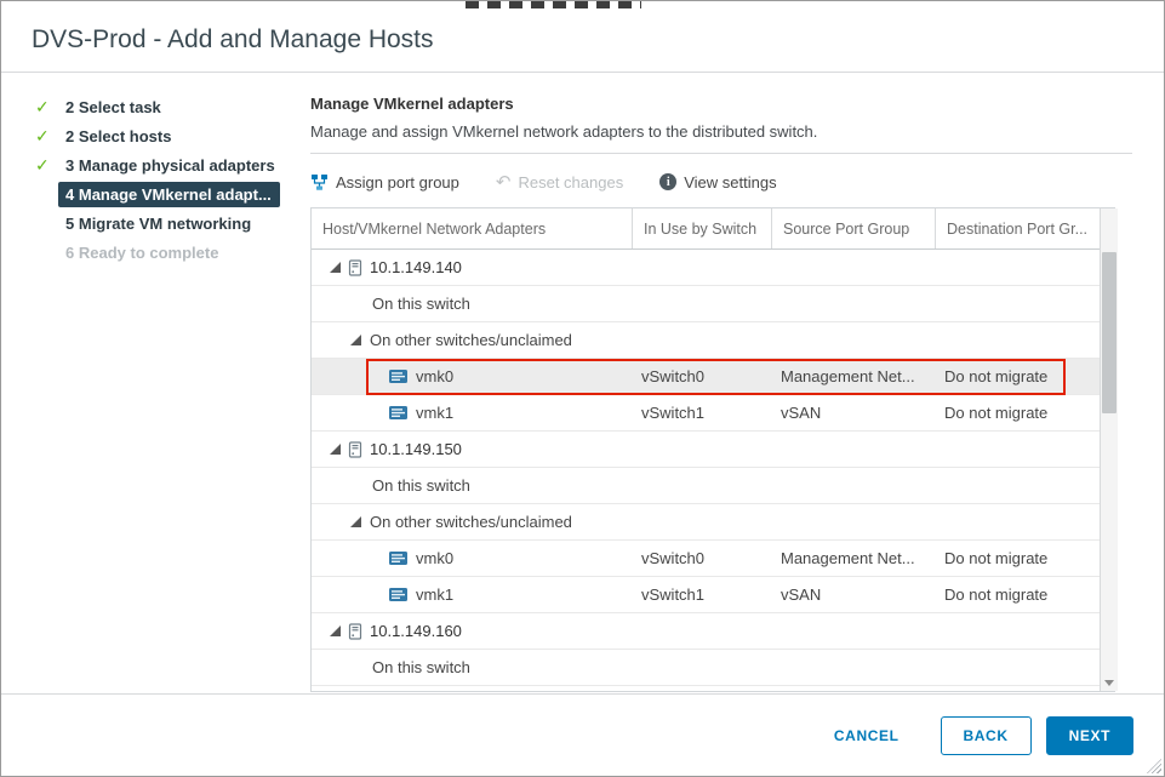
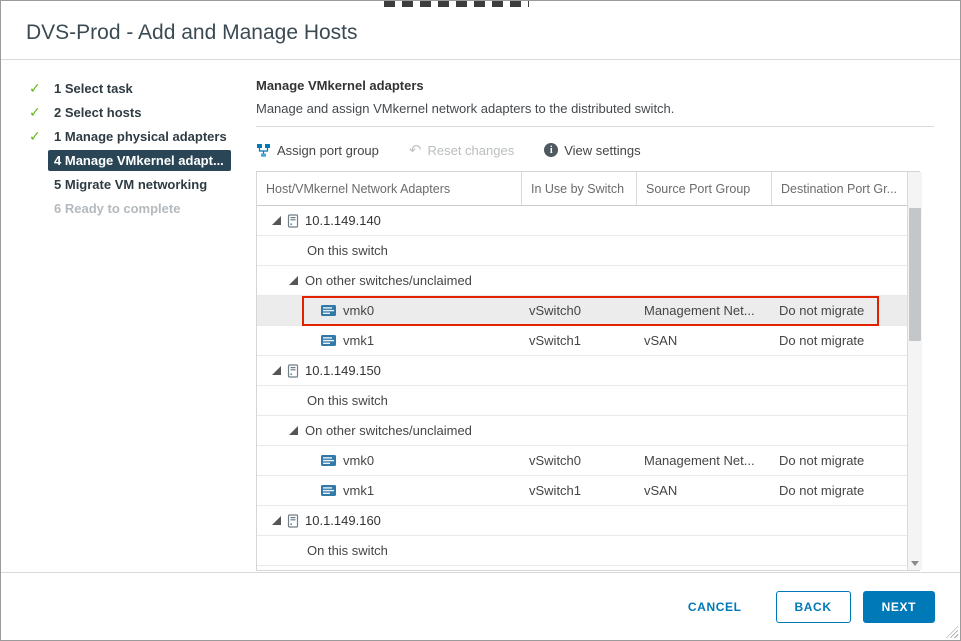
  DVS-Prod - Add and Manage Hosts
  ✓
- 2 Select task
+ 1 Select task
  ✓
  2 Select hosts
  ✓
- 3 Manage physical adapters
+ 1 Manage physical adapters
  4 Manage VMkernel adapt...
  5 Migrate VM networking
  6 Ready to complete
  Manage VMkernel adapters
  Manage and assign VMkernel network adapters to the distributed switch.
  Assign port group
  ↶
  Reset changes
  i
  View settings
  Host/VMkernel Network Adapters
  In Use by Switch
  Source Port Group
  Destination Port Gr...
  10.1.149.140
  On this switch
  On other switches/unclaimed
  vmk0
  vSwitch0
  Management Net...
  Do not migrate
  vmk1
  vSwitch1
  vSAN
  Do not migrate
  10.1.149.150
  On this switch
  On other switches/unclaimed
  vmk0
  vSwitch0
  Management Net...
  Do not migrate
  vmk1
  vSwitch1
  vSAN
  Do not migrate
  10.1.149.160
  On this switch
  CANCEL
  BACK
  NEXT
